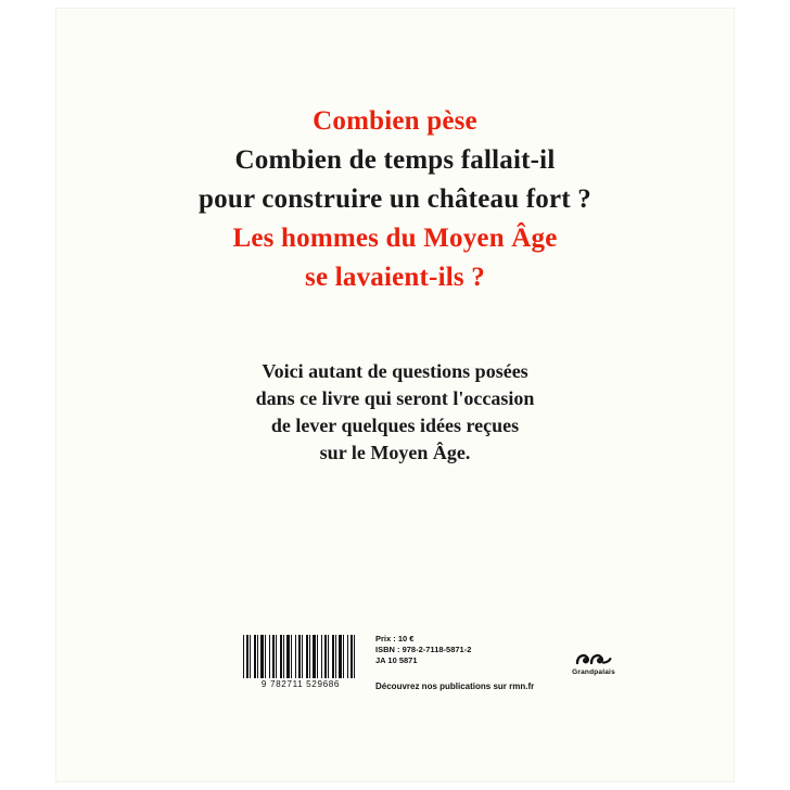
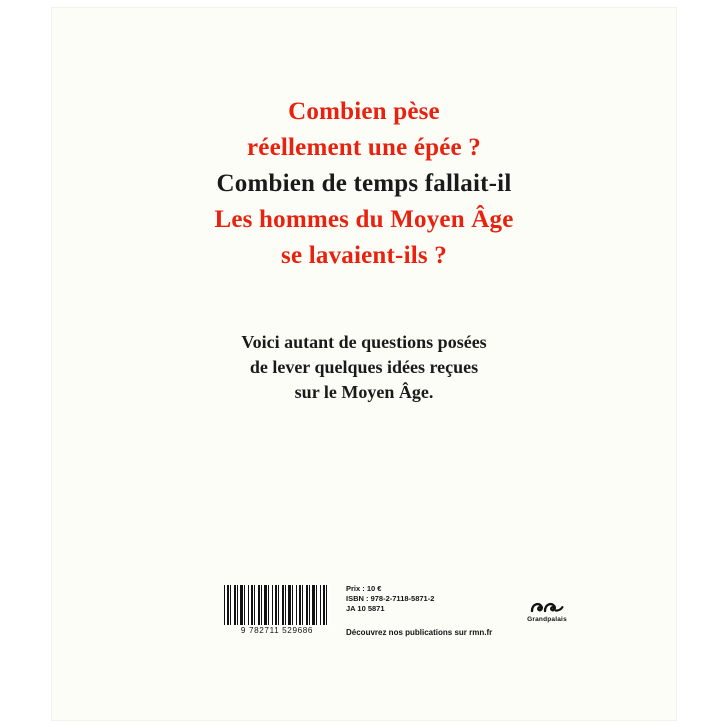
  Combien pèse
+ réellement une épée ?
  Combien de temps fallait-il
- pour construire un château fort ?
  Les hommes du Moyen Âge
  se lavaient-ils ?
  Voici autant de questions posées
- dans ce livre qui seront l'occasion
  de lever quelques idées reçues
  sur le Moyen Âge.
  9 782711 529686
  Prix : 10 €
  ISBN : 978-2-7118-5871-2
  JA 10 5871
  Découvrez nos publications sur rmn.fr
